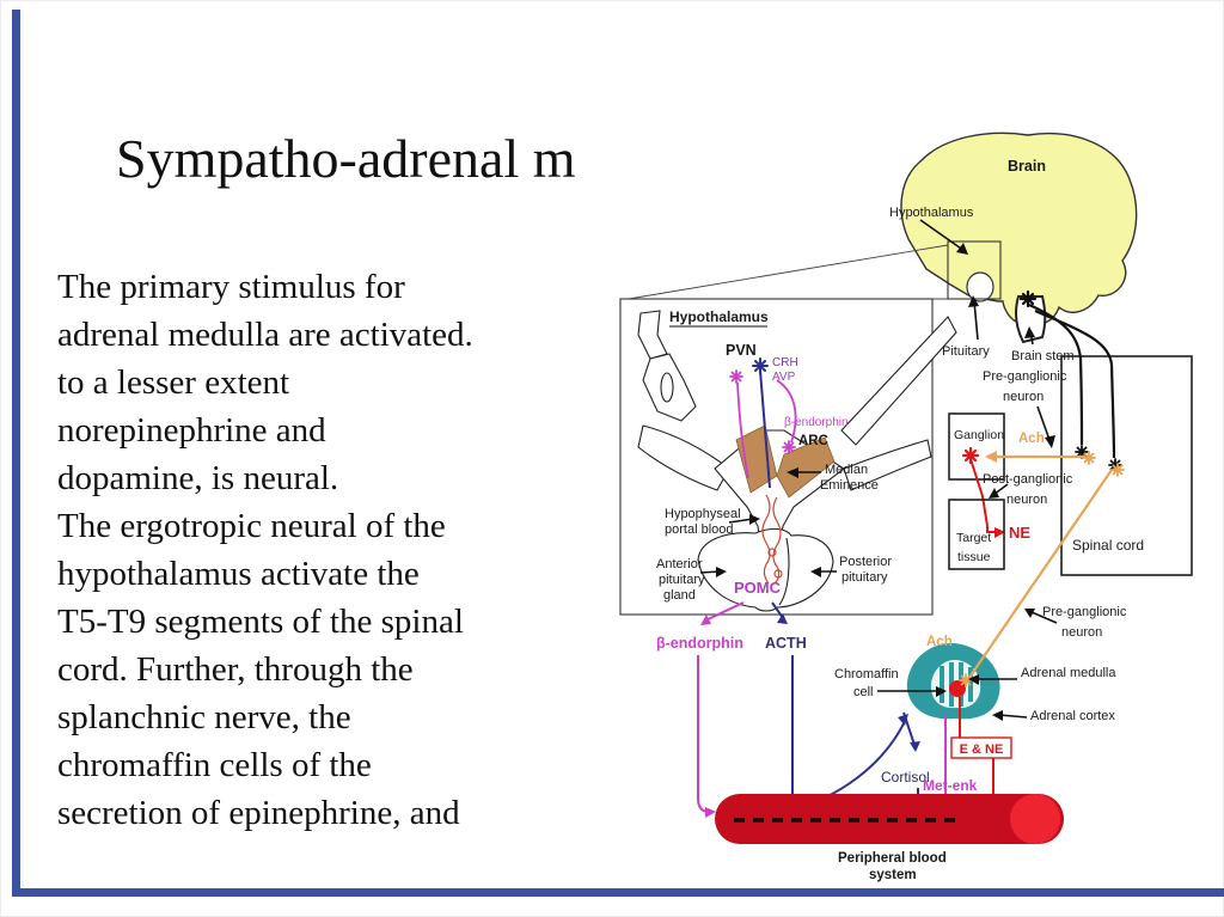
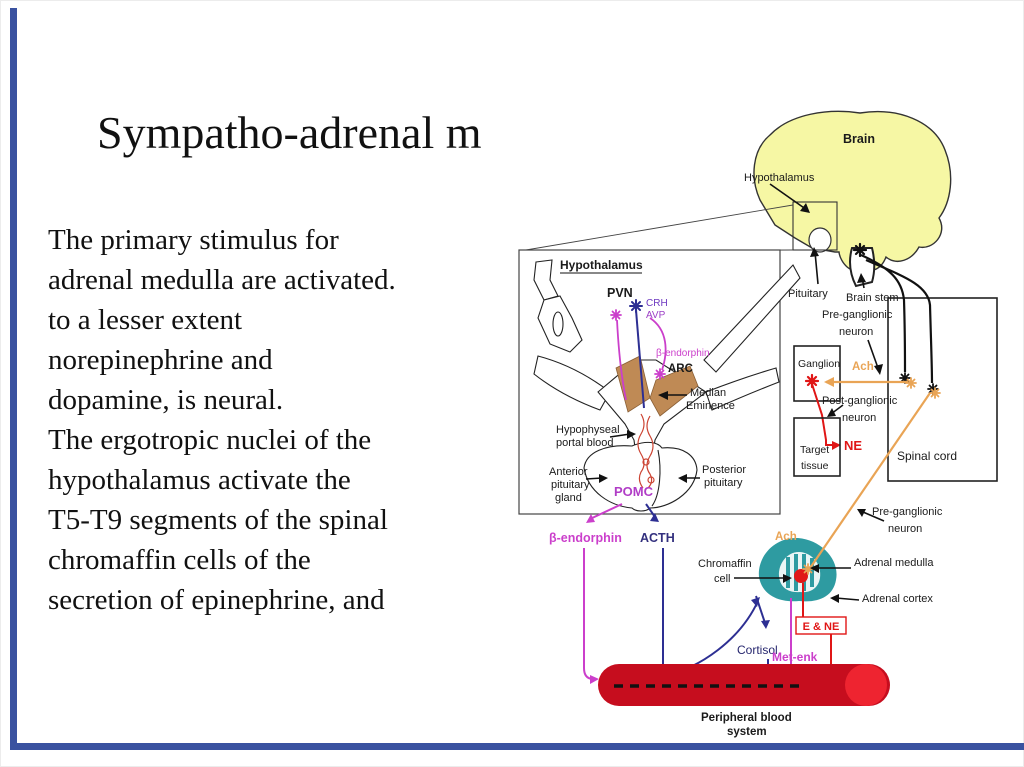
  Sympatho-adrenal m
  The primary stimulus for
  adrenal medulla are activated.
  to a lesser extent
  norepinephrine and
  dopamine, is neural.
- The ergotropic neural of the
+ The ergotropic nuclei of the
  hypothalamus activate the
  T5-T9 segments of the spinal
- cord. Further, through the
- splanchnic nerve, the
  chromaffin cells of the
  secretion of epinephrine, and
  Brain
  Hypothalamus
  Pituitary
  Brain ste
  Spinal cord
  Pre-ganglionic
  neuron
  Ganglion
  Ach
  Post-ganglionic
  neuron
  NE
  Target
  tissue
  Hypothalamus
  PVN
  CRH
  AVP
  β-endorphin
  ARC
  Median
  Eminence
  Hypophyseal
  portal blood
  Anterior
  pituitary
  gland
  POMC
  Posterior
  pituitary
  β-endorphin
  ACTH
  Pre-ganglionic
  neuron
  Ach
  Chromaffin
  cell
  Adrenal medulla
  Adrenal cortex
  Cortisol
  Met-enk
  E & NE
  Peripheral blood
  system
